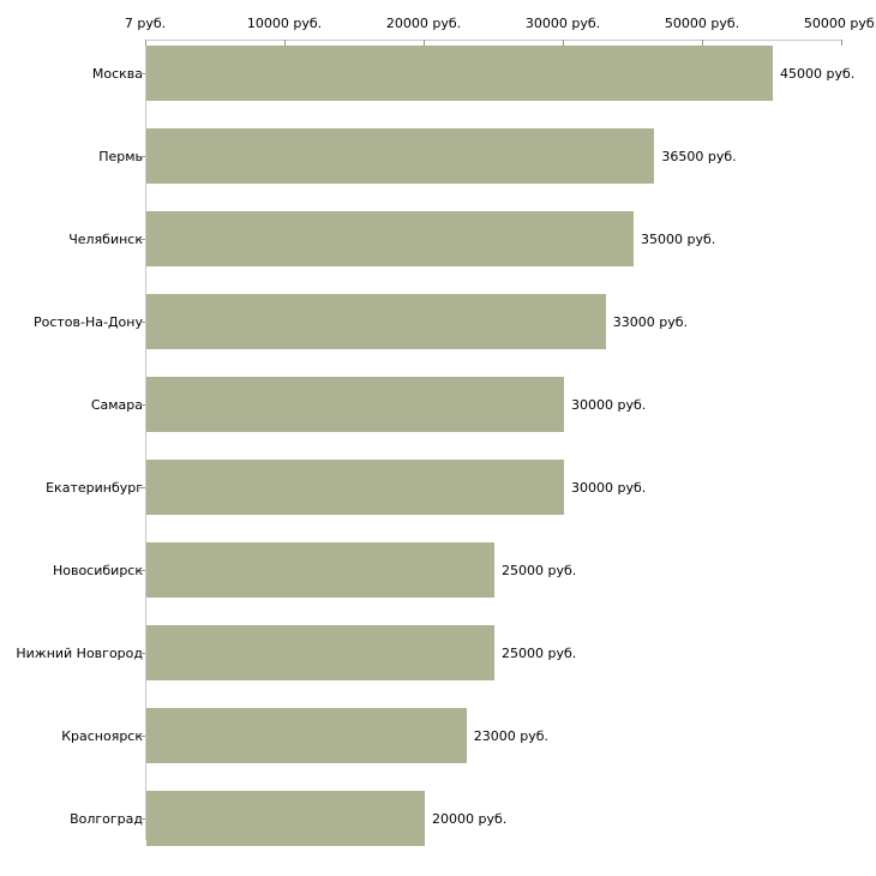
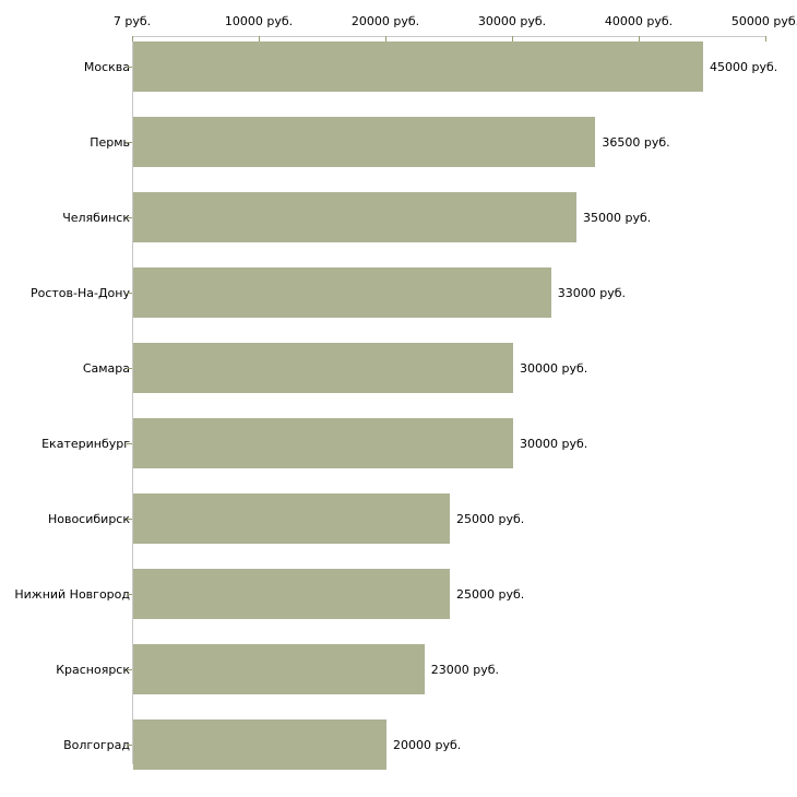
  7 руб.
  10000 руб.
  20000 руб.
  30000 руб.
- 50000 руб.
+ 40000 руб.
  50000 руб
  Москв
  45000 руб.
  Перм
  36500 руб.
  Челябинс
  35000 руб.
  Ростов-На-Дон
  33000 руб.
  Самар
  30000 руб.
  Екатеринбур
  30000 руб.
  Новосибирс
  25000 руб.
  Нижний Новгоро
  25000 руб.
  Красноярс
  23000 руб.
  Волгогра
  20000 руб.
